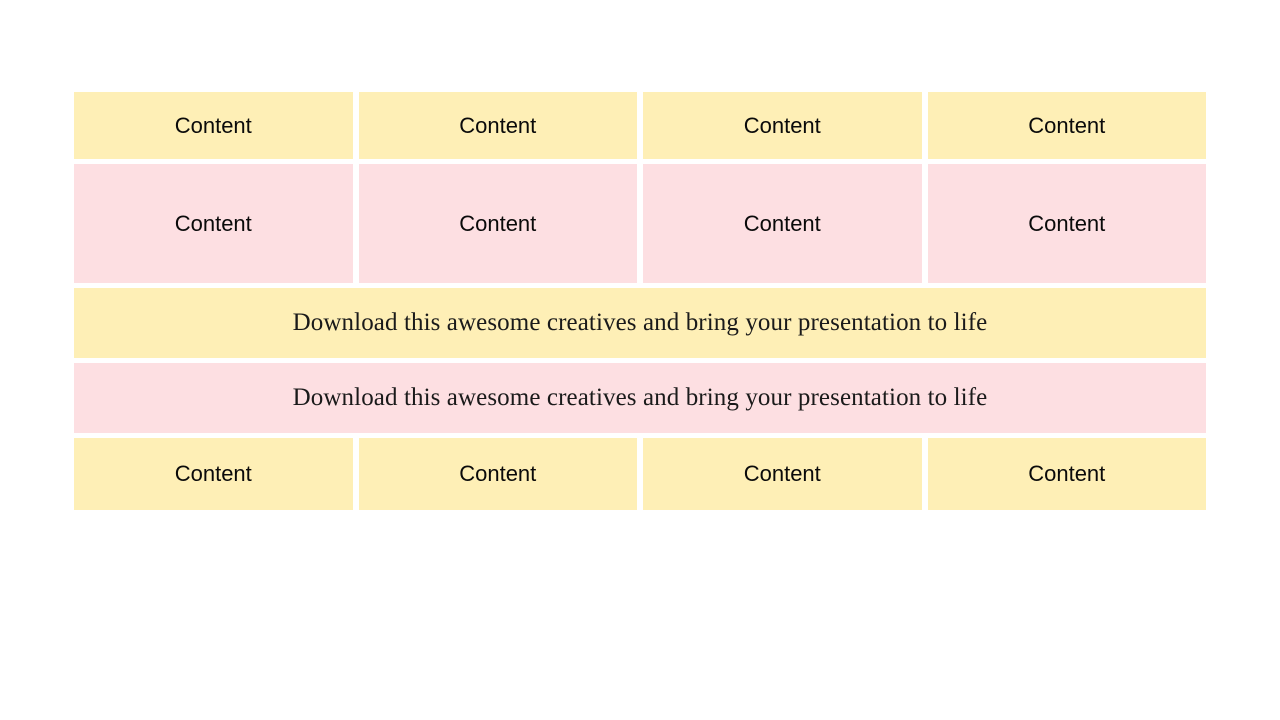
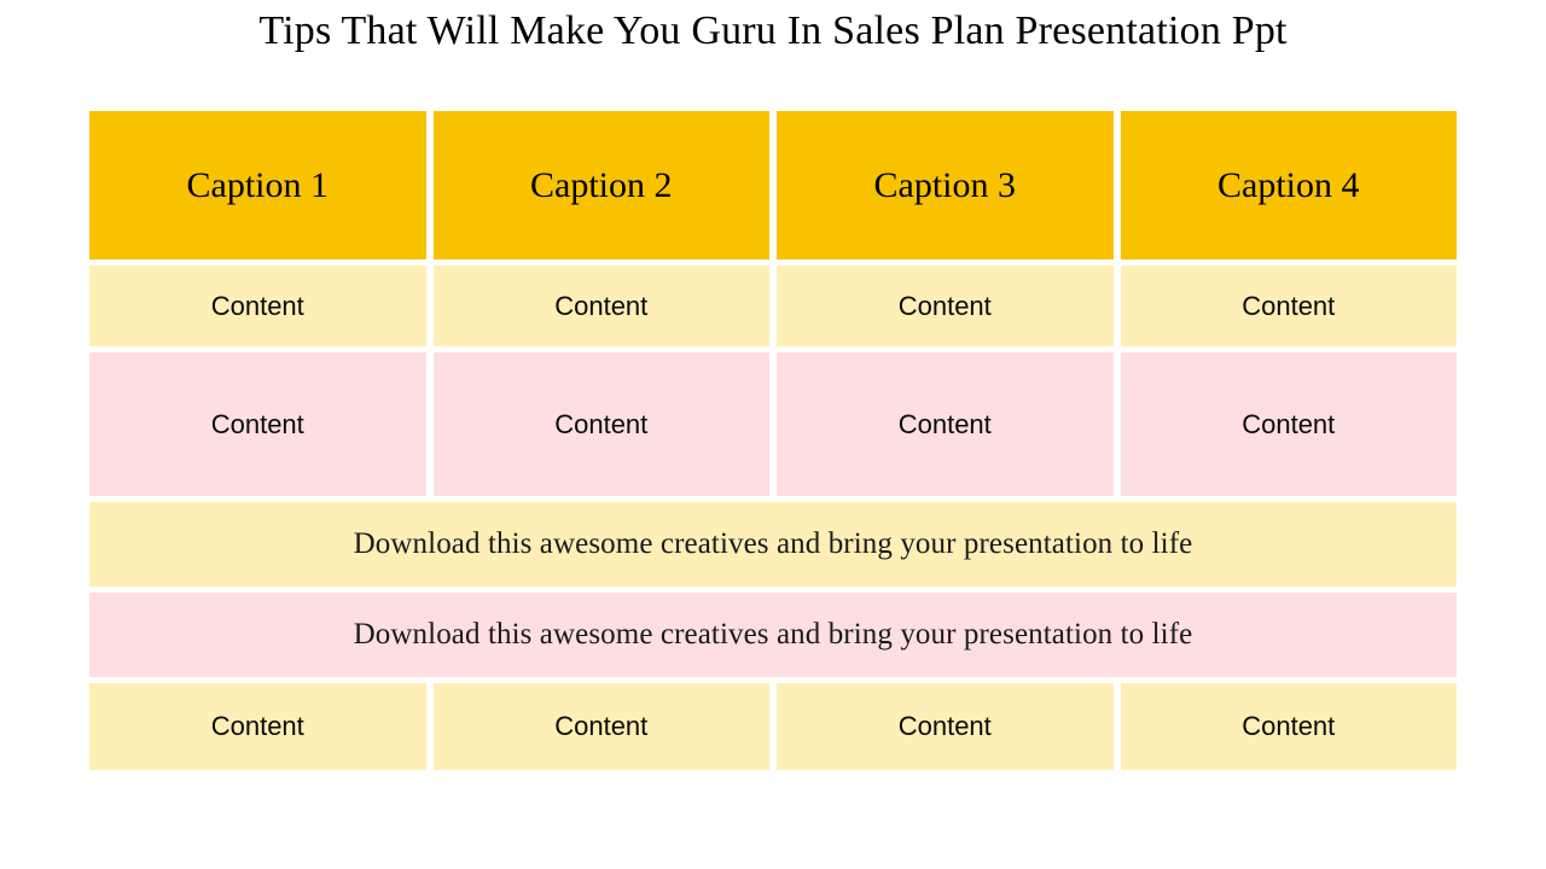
+ Tips That Will Make You Guru In Sales Plan Presentation Ppt
+ Caption 1
+ Caption 2
+ Caption 3
+ Caption 4
  Content
  Content
  Content
  Content
  Content
  Content
  Content
  Content
  Download this awesome creatives and bring your presentation to life
  Download this awesome creatives and bring your presentation to life
  Content
  Content
  Content
  Content
